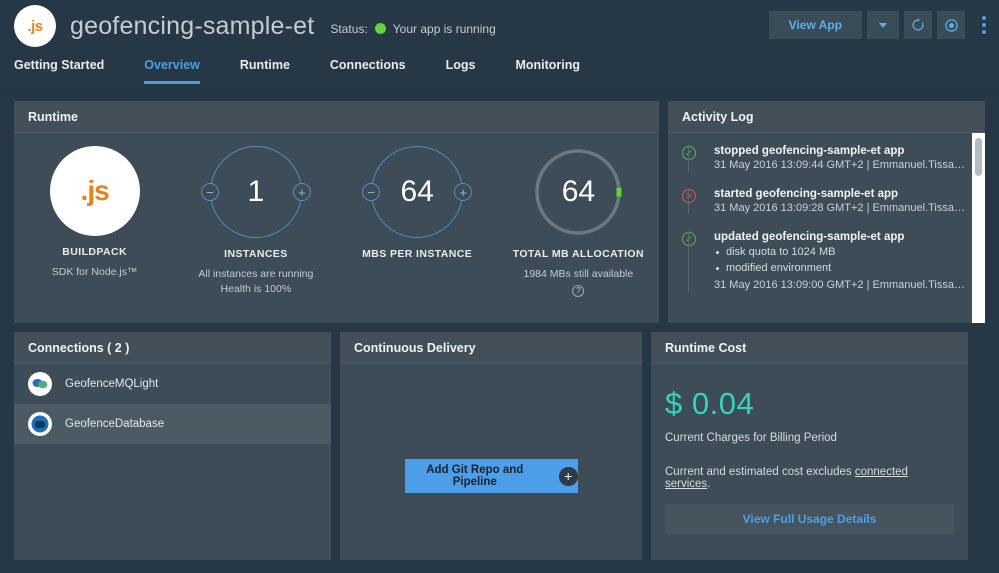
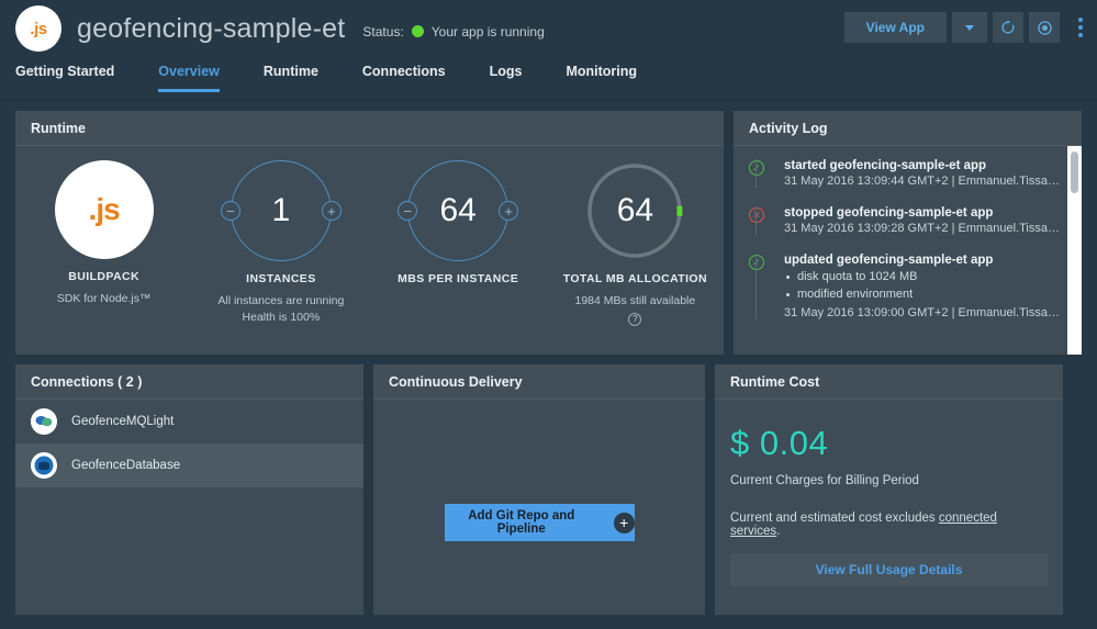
  .js
  geofencing-sample-et
  Status:
  Your app is running
  View App
  Getting Started
  Overview
  Runtime
  Connections
  Logs
  Monitoring
  Runtime
  .js
  BUILDPACK
  SDK for Node.js™
  1
  −
  +
  INSTANCES
  All instances are running
  Health is 100%
  64
  −
  +
  MBS PER INSTANCE
  64
  TOTAL MB ALLOCATION
  1984 MBs still available
  ?
  Activity Log
  ✓
- stopped geofencing-sample-et app
+ started geofencing-sample-et app
  31 May 2016 13:09:44 GMT+2 | Emmanuel.Tissandi
  ✕
- started geofencing-sample-et app
+ stopped geofencing-sample-et app
  31 May 2016 13:09:28 GMT+2 | Emmanuel.Tissandi
  ✓
  updated geofencing-sample-et app
  disk quota to 1024 MB
  modified environment
  31 May 2016 13:09:00 GMT+2 | Emmanuel.Tissandi
  Connections ( 2 )
  GeofenceMQLight
  GeofenceDatabase
  Continuous Delivery
  Add Git Repo and Pipeline
  +
  Runtime Cost
  $ 0.04
  Current Charges for Billing Period
  Current and estimated cost excludes connected services.
  View Full Usage Details
